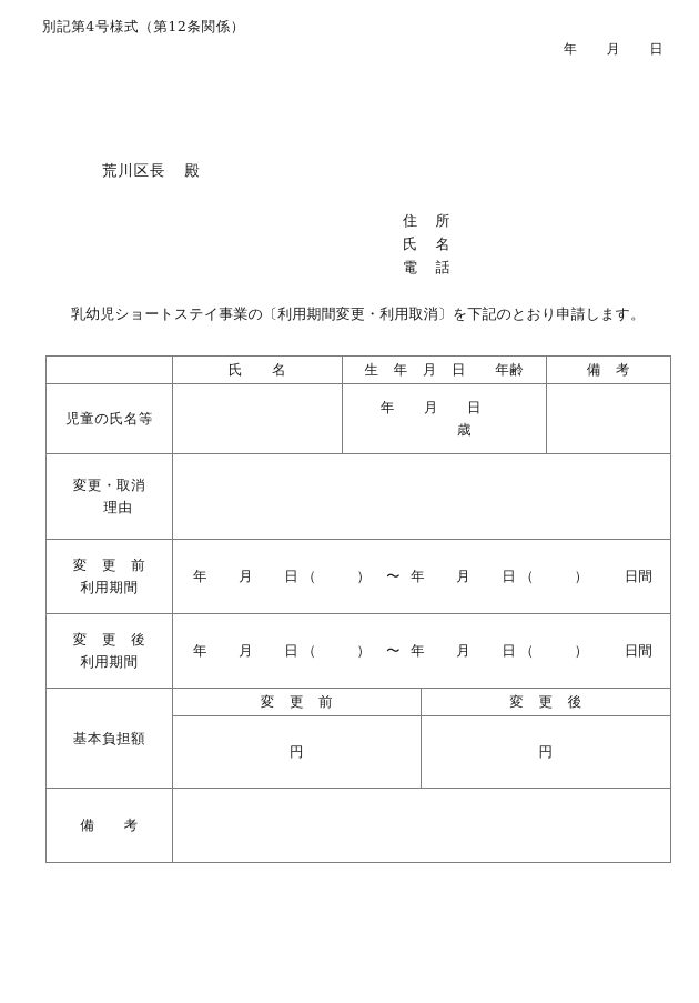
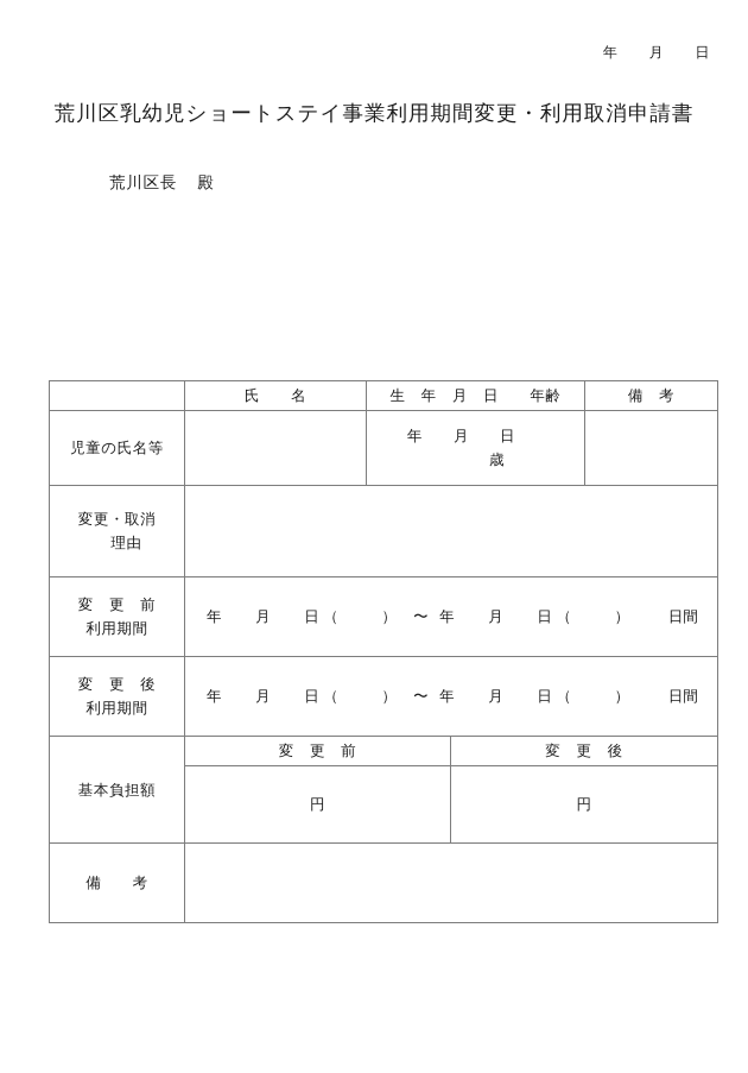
- 別記第4号様式（第12条関係）
  年 月 日
+ 荒川区乳幼児ショートステイ事業利用期間変更・利用取消申請書
  荒川区長 殿
- 住 所
- 氏 名
- 電 話
- 乳幼児ショートステイ事業の〔利用期間変更・利用取消〕を下記のとおり申請します。
  	氏 名	生 年 月 日 年齢	備 考
  児童の氏名等		年 月 日 歳
  変更・取消 理由
  変 更 前 利用期間	年 月 日 （ ） 〜 年 月 日 （ ） 日間
  変 更 後 利用期間	年 月 日 （ ） 〜 年 月 日 （ ） 日間
  基本負担額	変 更 前	変 更 後
  円	円
  備 考
